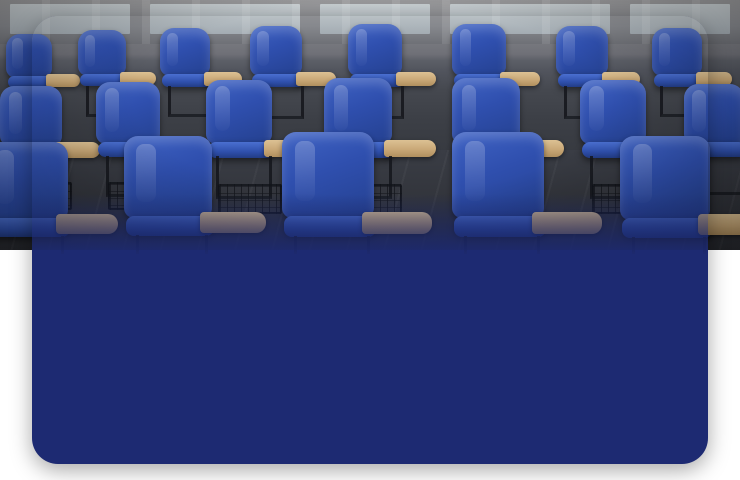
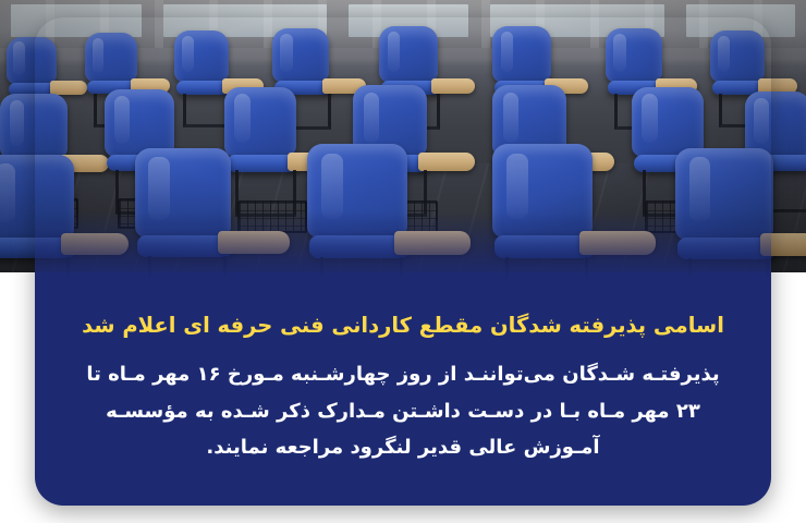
+ اسامی پذیرفته شدگان مقطع کاردانی فنی حرفه ای اعلام شد
+ پذیرفتـه شـدگان می‌تواننـد از روز چهارشـنبه مـورخ ۱۶ مهر مـاه تا ۲۳ مهر مـاه بـا در دسـت داشـتن مـدارک ذکر شـده به مؤسسـه آمـوزش عالی قدیر لنگرود مراجعه نمایند.
